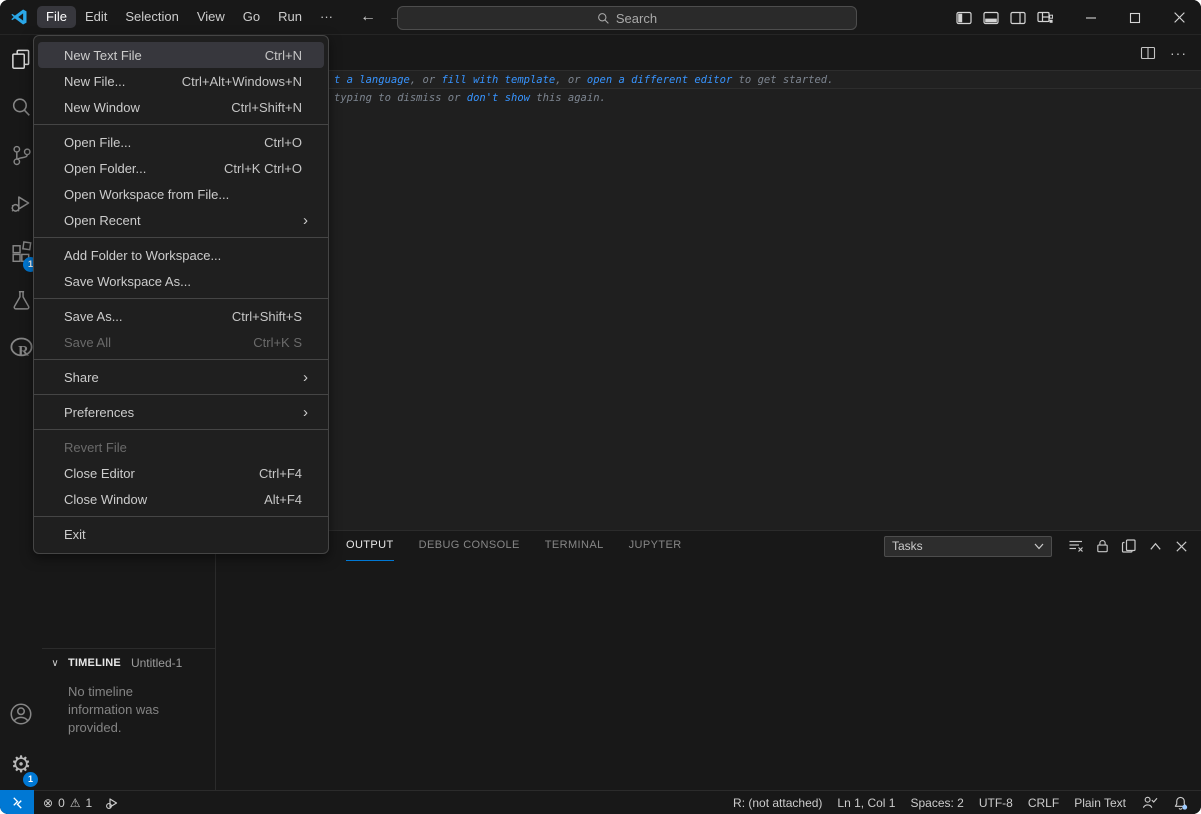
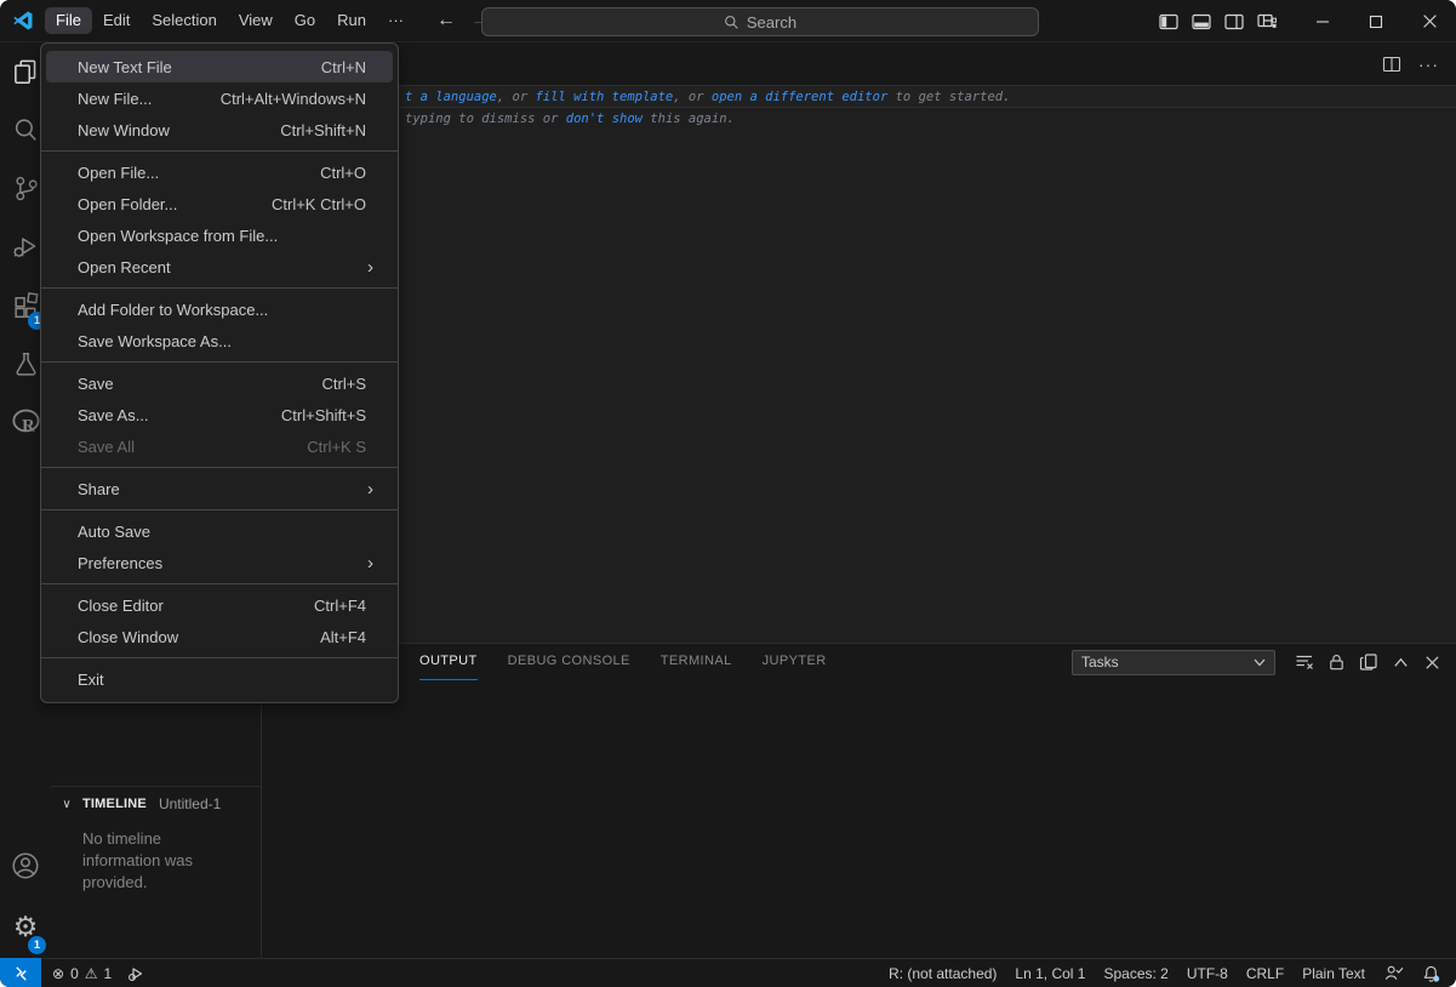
  File
  Edit
  Selection
  View
  Go
  Run
  ···
  ←
  →
  Search
  1
  R
  ⚙
  1
  ∨
  TIMELINE
  Untitled-1
  No timeline information was provided.
  ···
  t a language, or fill with template, or open a different editor to get started.
  typing to dismiss or don't show this again.
  OUTPUT
  DEBUG CONSOLE
  TERMINAL
  JUPYTER
  Tasks
  ⊗
  0
  ⚠
  1
  R: (not attached)
  Ln 1, Col 1
  Spaces: 2
  UTF-8
  CRLF
  Plain Text
  New Text File
  Ctrl+N
  New File...
  Ctrl+Alt+Windows+N
  New Window
  Ctrl+Shift+N
  Open File...
  Ctrl+O
  Open Folder...
  Ctrl+K Ctrl+O
  Open Workspace from File...
  Open Recent
  ›
  Add Folder to Workspace...
  Save Workspace As...
+ Save
+ Ctrl+S
  Save As...
  Ctrl+Shift+S
  Save All
  Ctrl+K S
  Share
  ›
+ Auto Save
  Preferences
  ›
- Revert File
  Close Editor
  Ctrl+F4
  Close Window
  Alt+F4
  Exit
